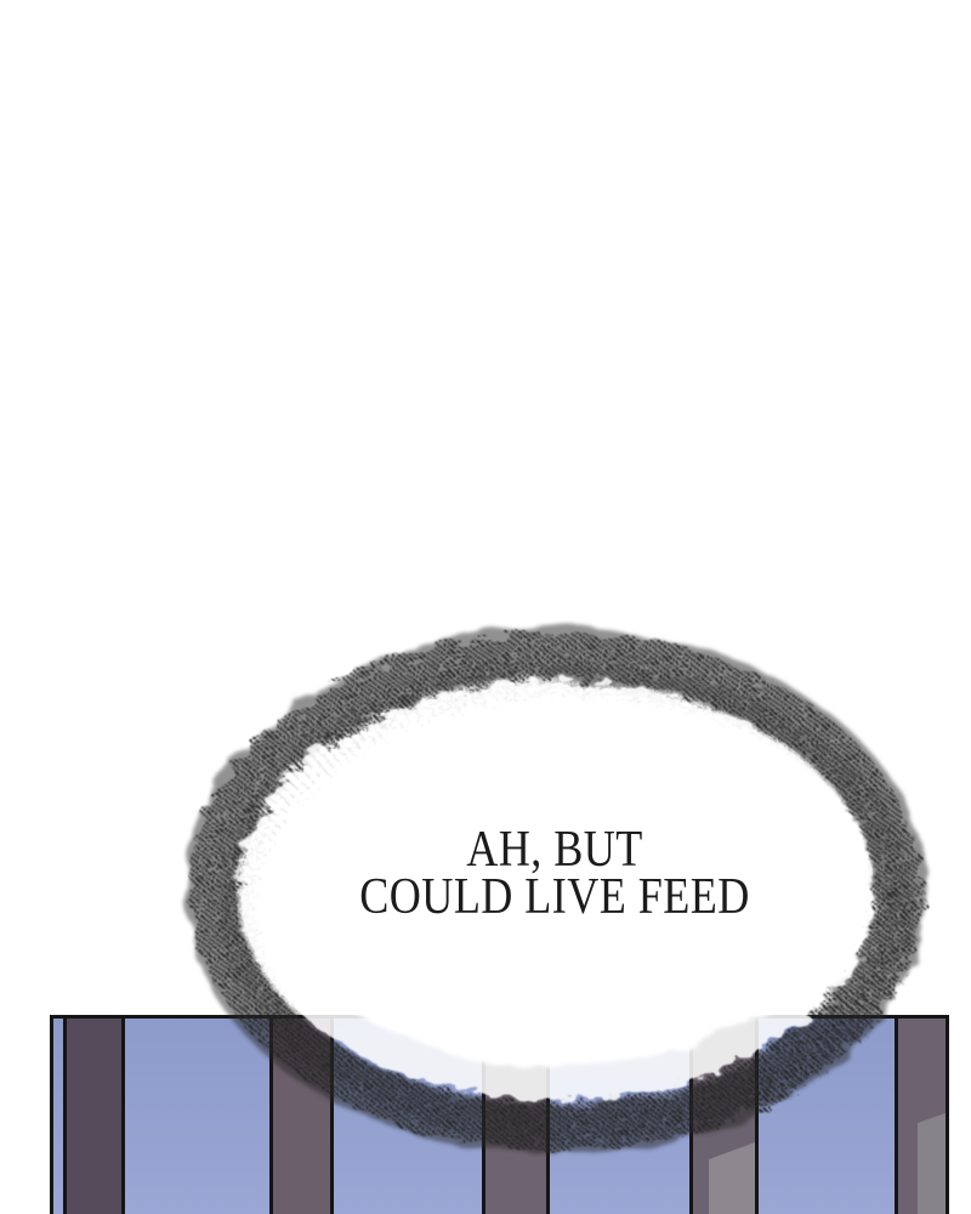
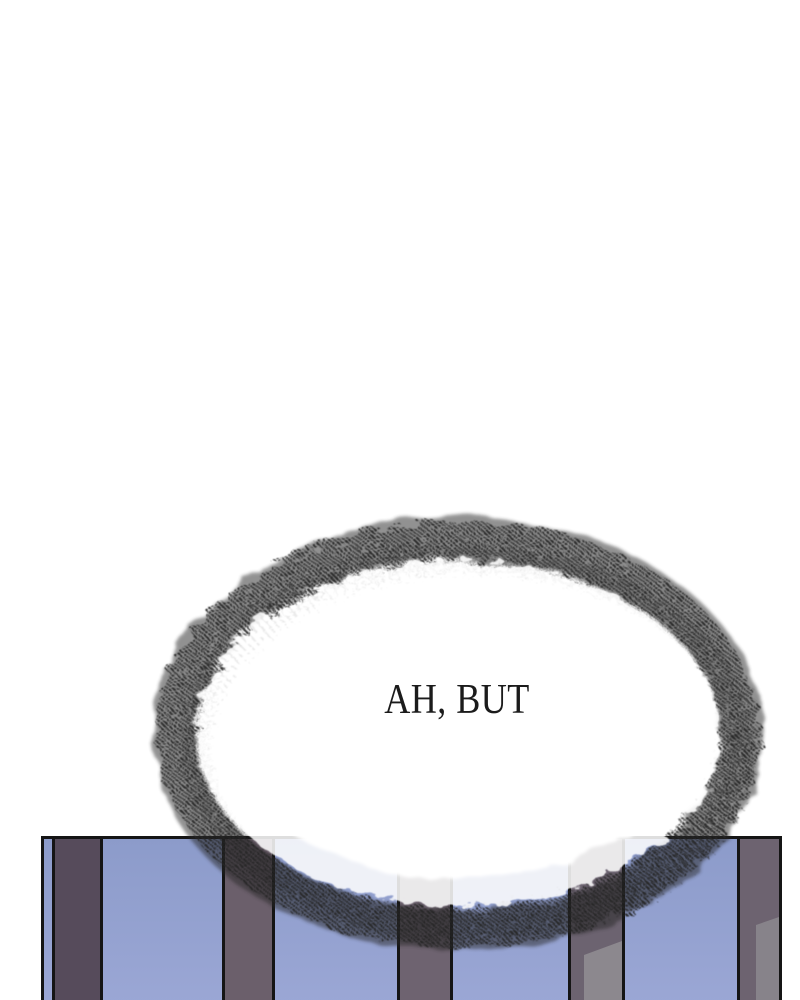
  AH, BUT
- COULD LIVE FEED
